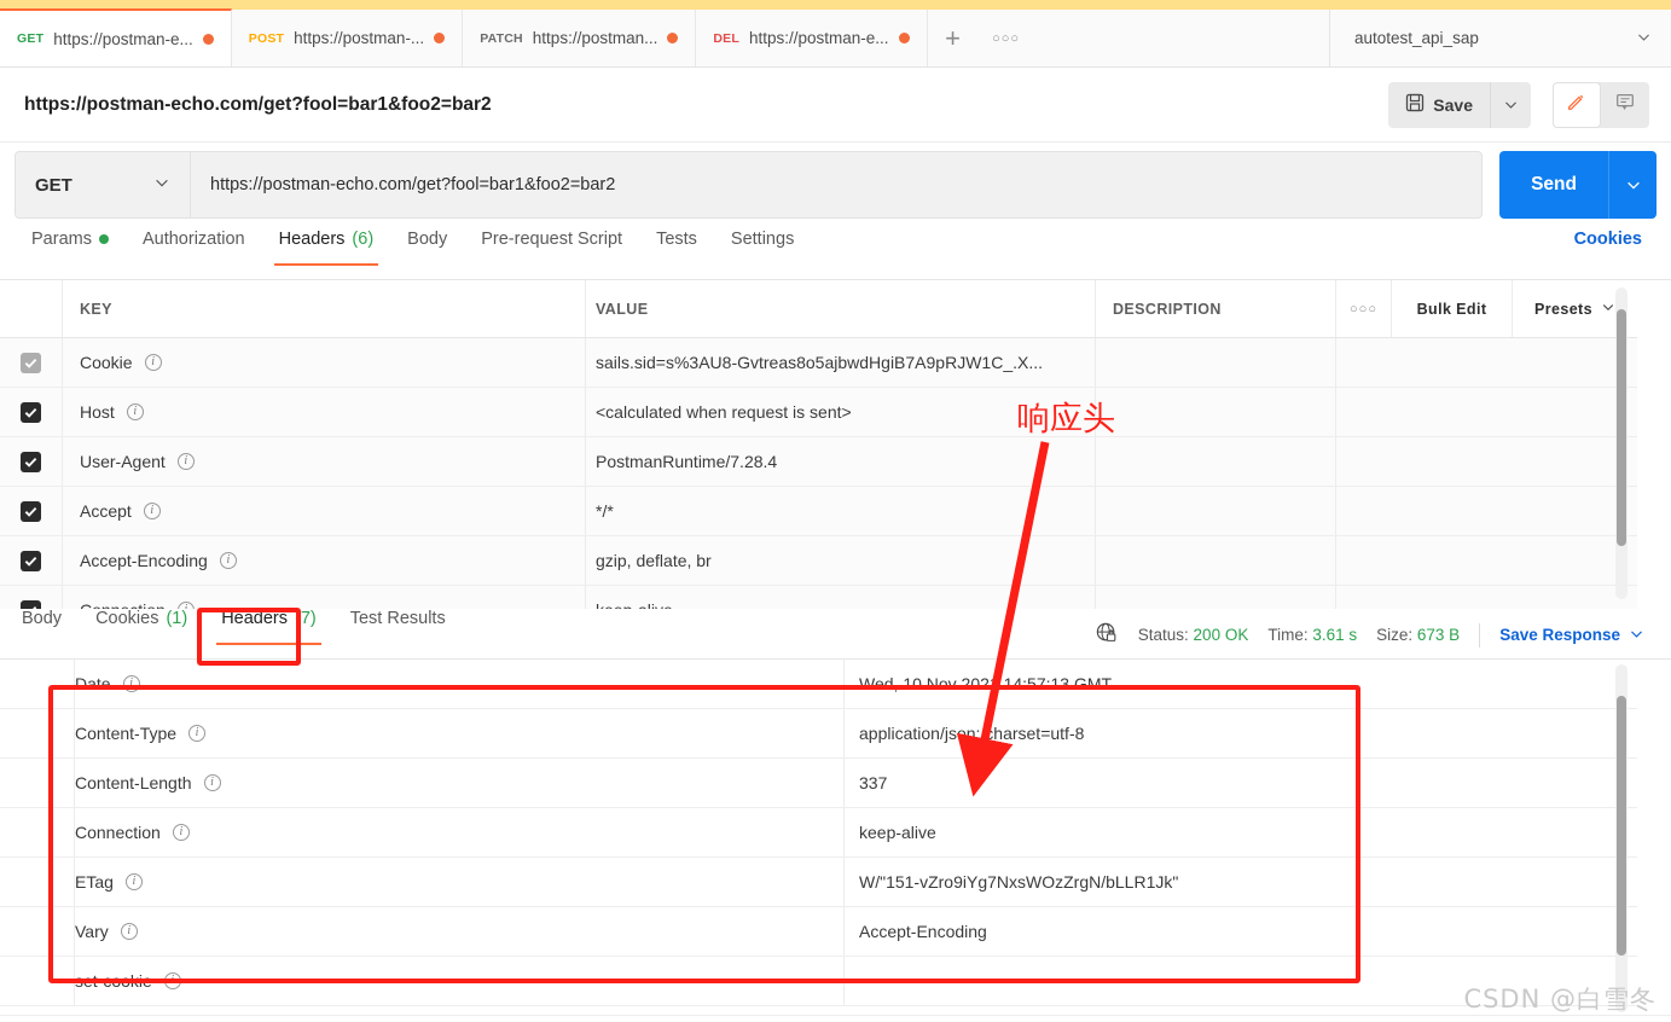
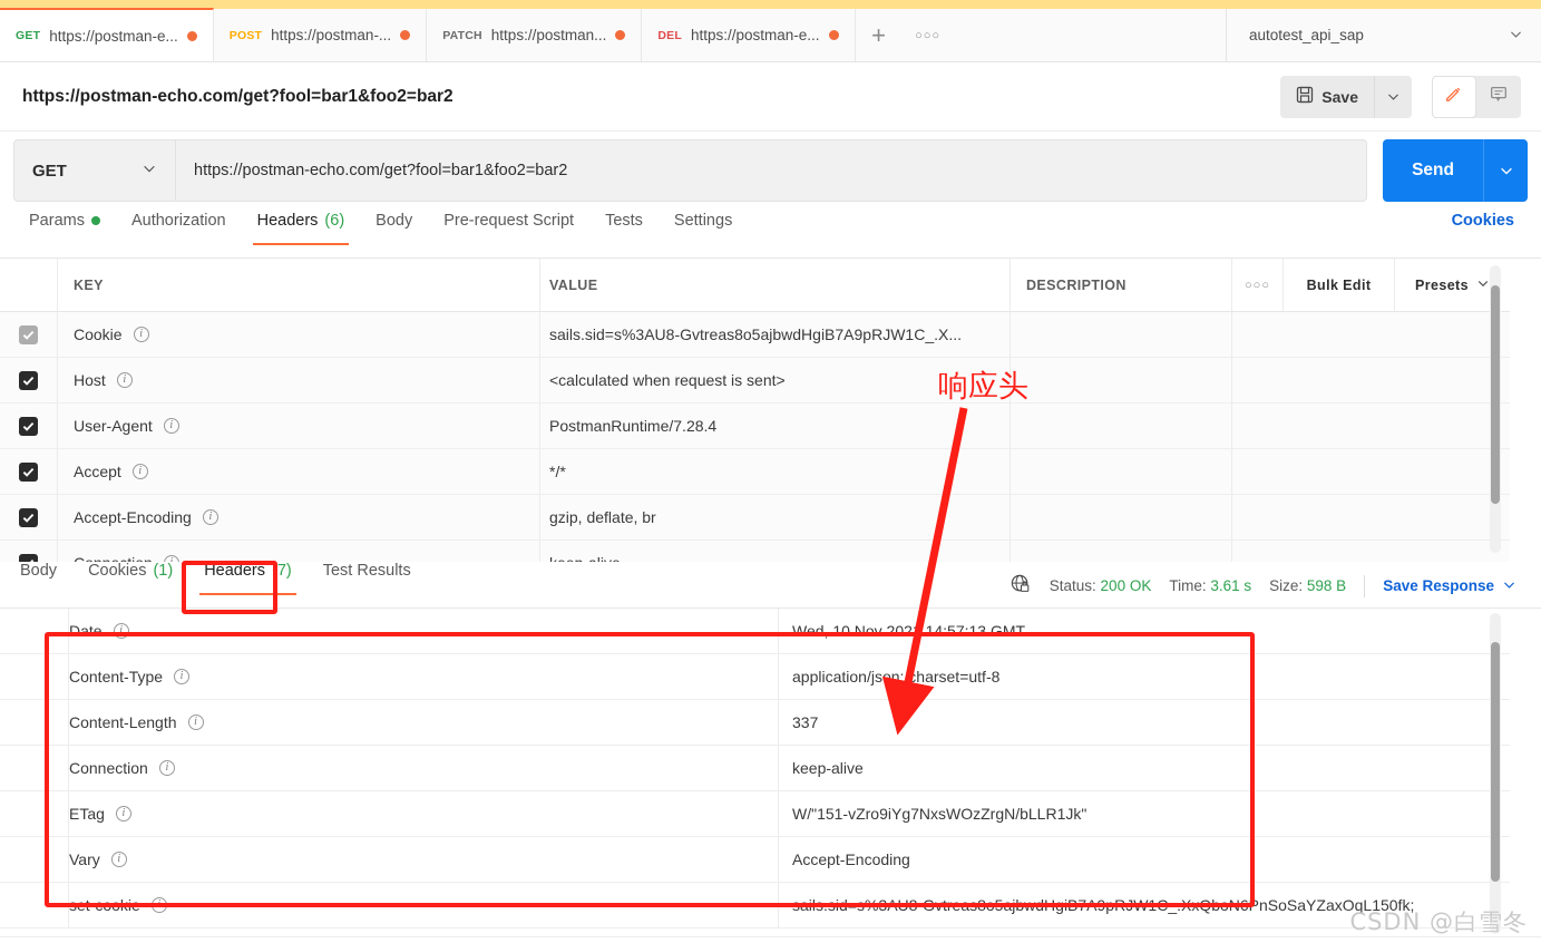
  GET
  https://postman-e...
  POST
  https://postman-...
  PATCH
  https://postman...
  DEL
  https://postman-e...
  +
  ○○○
  autotest_api_sap
  https://postman-echo.com/get?fool=bar1&foo2=bar2
  Save
  GET
  https://postman-echo.com/get?fool=bar1&foo2=bar2
  Send
  Params
  Authorization
  Headers
  (6)
  Body
  Pre-request Script
  Tests
  Settings
  Cookies
  KEY
  VALUE
  DESCRIPTION
  ○○○
  Bulk Edit
  Presets
  Cookie
  i
  sails.sid=s%3AU8-Gvtreas8o5ajbwdHgiB7A9pRJW1C_.X...
  Host
  i
  <calculated when request is sent>
  User-Agent
  i
  PostmanRuntime/7.28.4
  Accept
  i
  */*
  Accept-Encoding
  i
  gzip, deflate, br
  Body
  Cookies
  (1)
  Headers
  (7)
  Test Results
  Status: 200 OK
  Time: 3.61 s
- Size: 673 B
+ Size: 598 B
  Save Response
  Date
  i
  Wed, 10 Nov 202 14:57:13 GMT
  Content-Type
  i
  application/json;harset=utf-8
  Content-Length
  i
  337
  Connection
  i
  keep-alive
  ETag
  i
  W/"151-vZro9iYg7NxsWOzZrgN/bLLR1Jk"
  Vary
  i
  Accept-Encoding
  set-cookie
  i
+ sails.sid=s%3AU8-Gvtreas8o5ajbwdHgiB7A9pRJW1C_.XxQboN6PnSoSaYZaxOqL150fk;
  响应头
  CSDN @白雪冬
